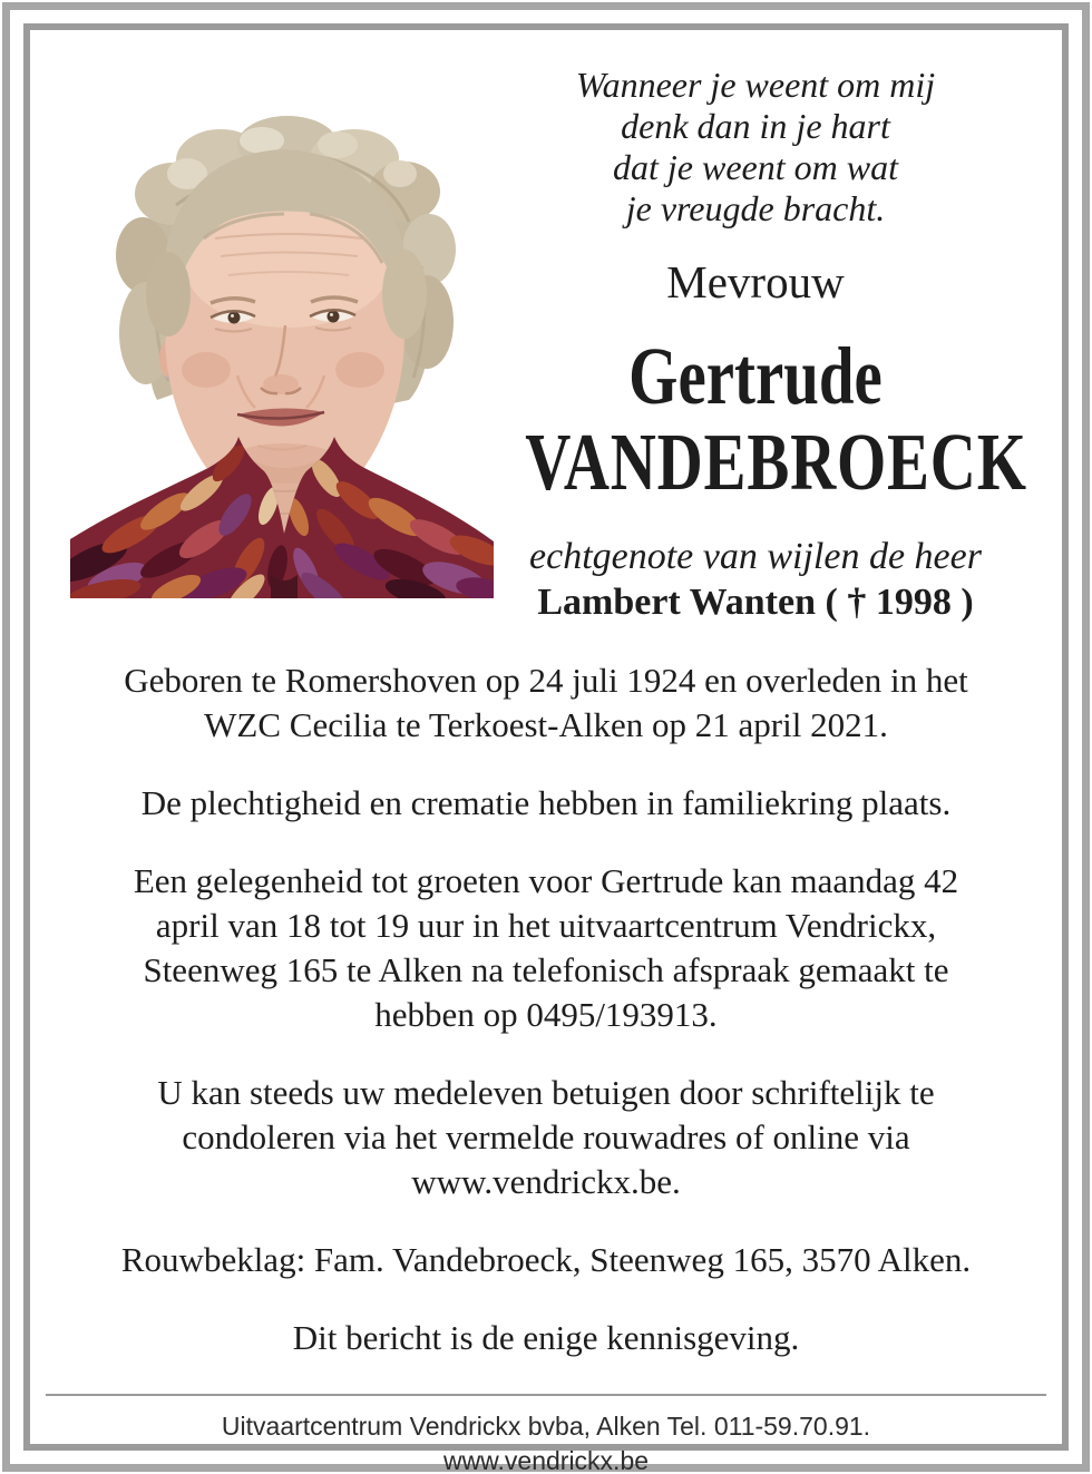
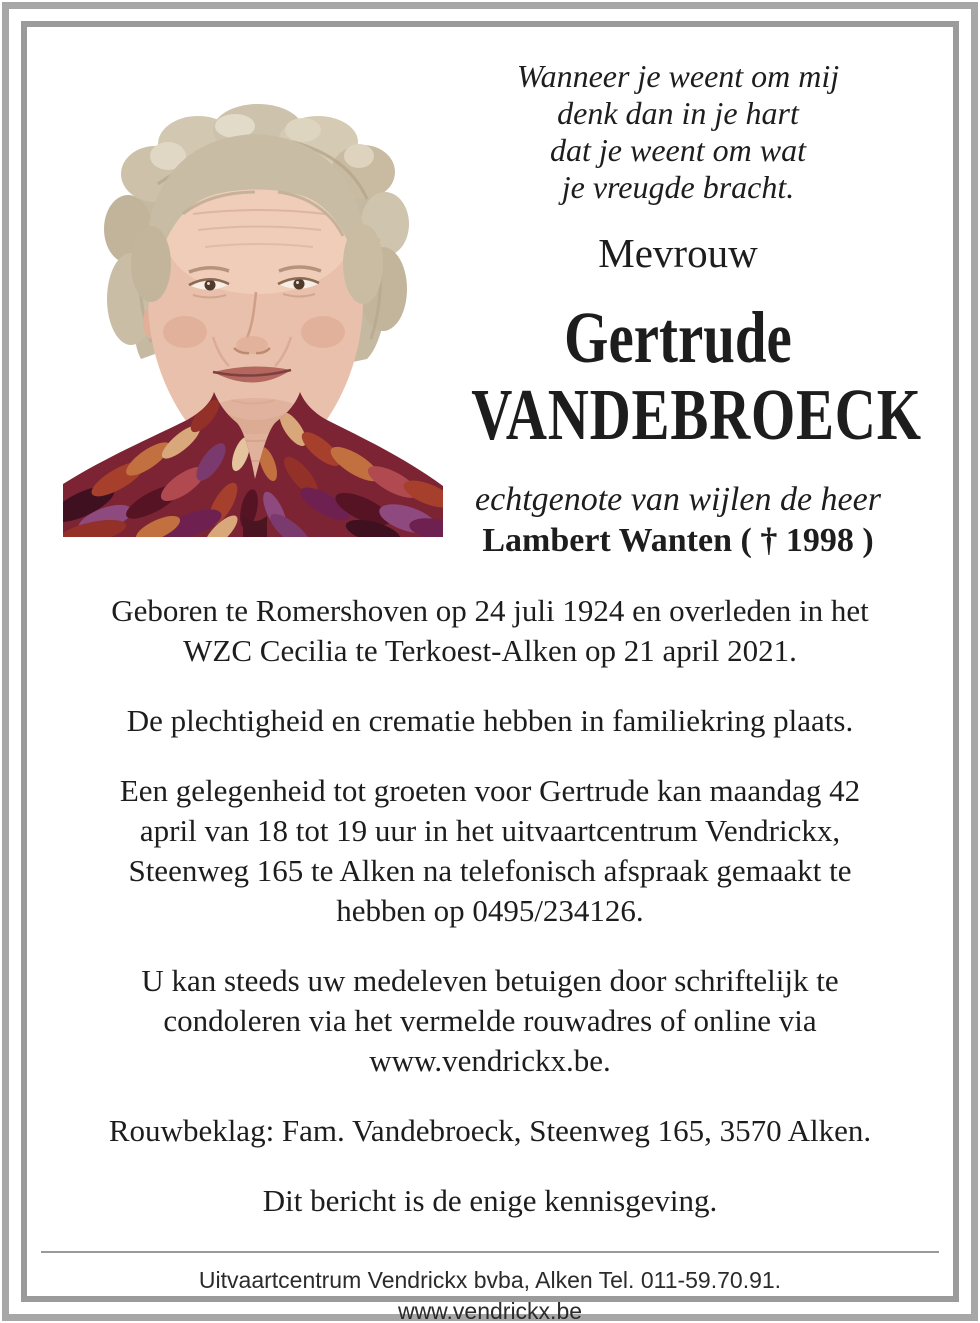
  Wanneer je weent om mij
  denk dan in je hart
  dat je weent om wat
  je vreugde bracht.
  Mevrouw
  Gertrude
  VANDEBROECK
  echtgenote van wijlen de heer
  Lambert Wanten ( † 1998 )
  Geboren te Romershoven op 24 juli 1924 en overleden in het
  WZC Cecilia te Terkoest-Alken op 21 april 2021.
  De plechtigheid en crematie hebben in familiekring plaats.
  Een gelegenheid tot groeten voor Gertrude kan maandag 42
  april van 18 tot 19 uur in het uitvaartcentrum Vendrickx,
  Steenweg 165 te Alken na telefonisch afspraak gemaakt te
- hebben op 0495/193913.
+ hebben op 0495/234126.
  U kan steeds uw medeleven betuigen door schriftelijk te
  condoleren via het vermelde rouwadres of online via
  www.vendrickx.be.
  Rouwbeklag: Fam. Vandebroeck, Steenweg 165, 3570 Alken.
  Dit bericht is de enige kennisgeving.
  Uitvaartcentrum Vendrickx bvba, Alken Tel. 011-59.70.91.
  www.vendrickx.be
